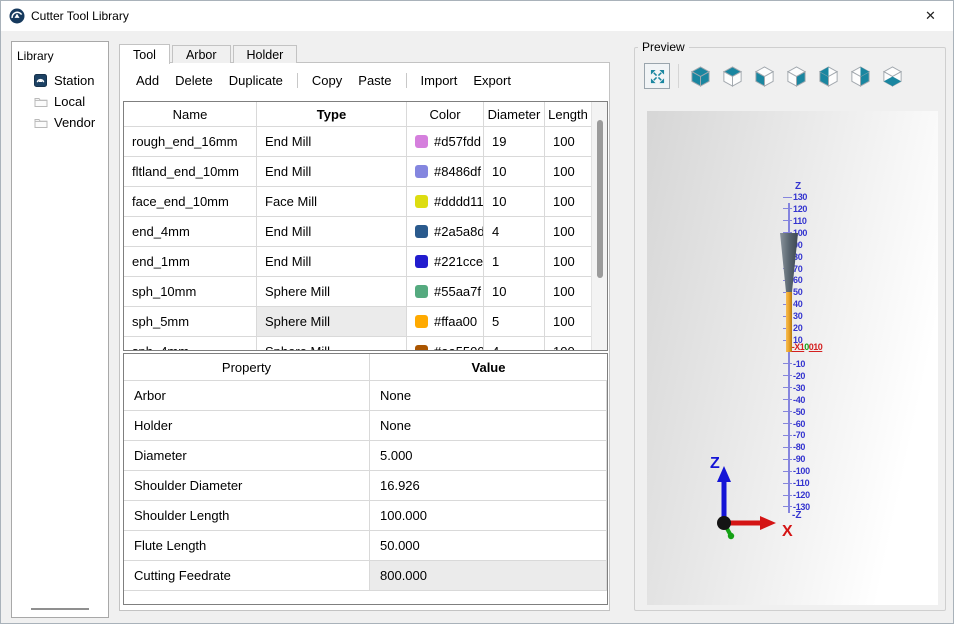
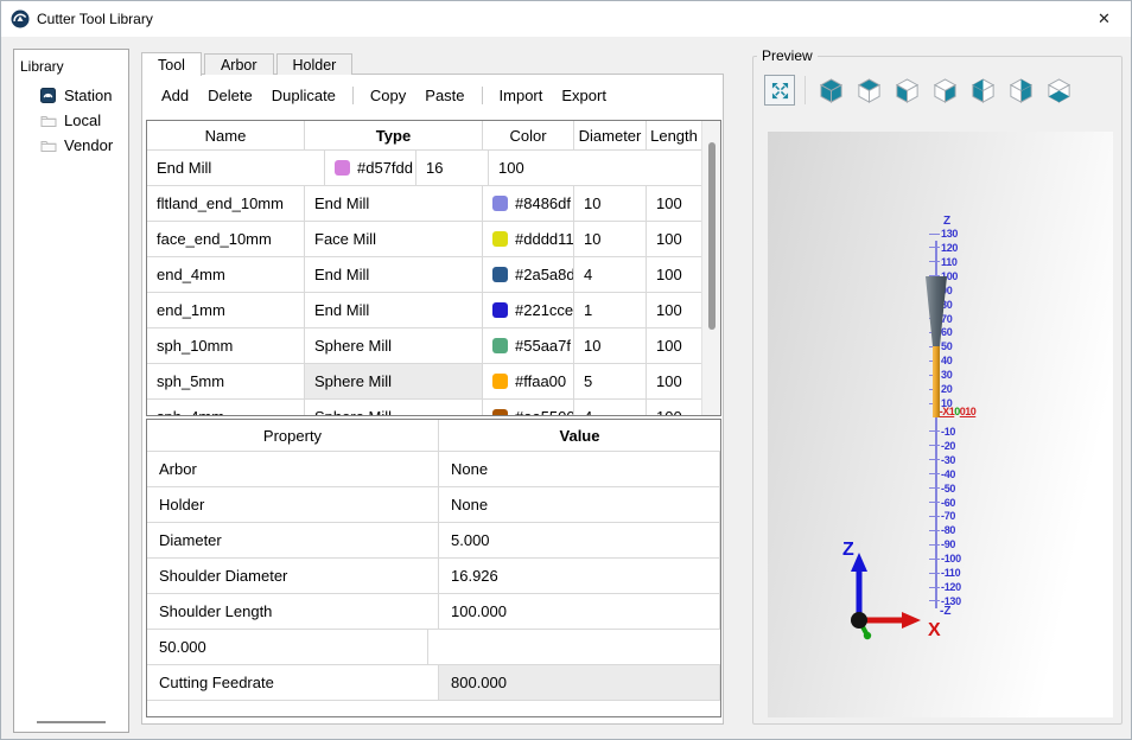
  Cutter Tool Library
  ✕
  Library
  Station
  Local
  Vendor
  Tool
  Arbor
  Holder
  Add
  Delete
  Duplicate
  Copy
  Paste
  Import
  Export
  Name
  Type
  Color
  Diameter
  Length
- rough_end_16mm
  End Mill
  #d57fdd
- 19
+ 16
  100
  fltland_end_10mm
  End Mill
  #8486df
  10
  100
  face_end_10mm
  Face Mill
  #dddd11
  10
  100
  end_4mm
  End Mill
  #2a5a8d
  4
  100
  end_1mm
  End Mill
  #221cce
  1
  100
  sph_10mm
  Sphere Mill
  #55aa7f
  10
  100
  sph_5mm
  Sphere Mill
  #ffaa00
  5
  100
  Property
  Value
  Arbor
  None
  Holder
  None
  Diameter
  5.000
  Shoulder Diameter
  16.926
  Shoulder Length
  100.000
- Flute Length
  50.000
  Cutting Feedrate
  800.000
  Preview
  130
  120
  110
  100
  70
  60
  50
  40
  30
  20
  10
  -10
  -20
  -30
  -40
  -50
  -60
  -70
  -80
  -90
  -100
  -110
  -120
  -130
  Z
  -Z
  -X10010
  Z
  X
